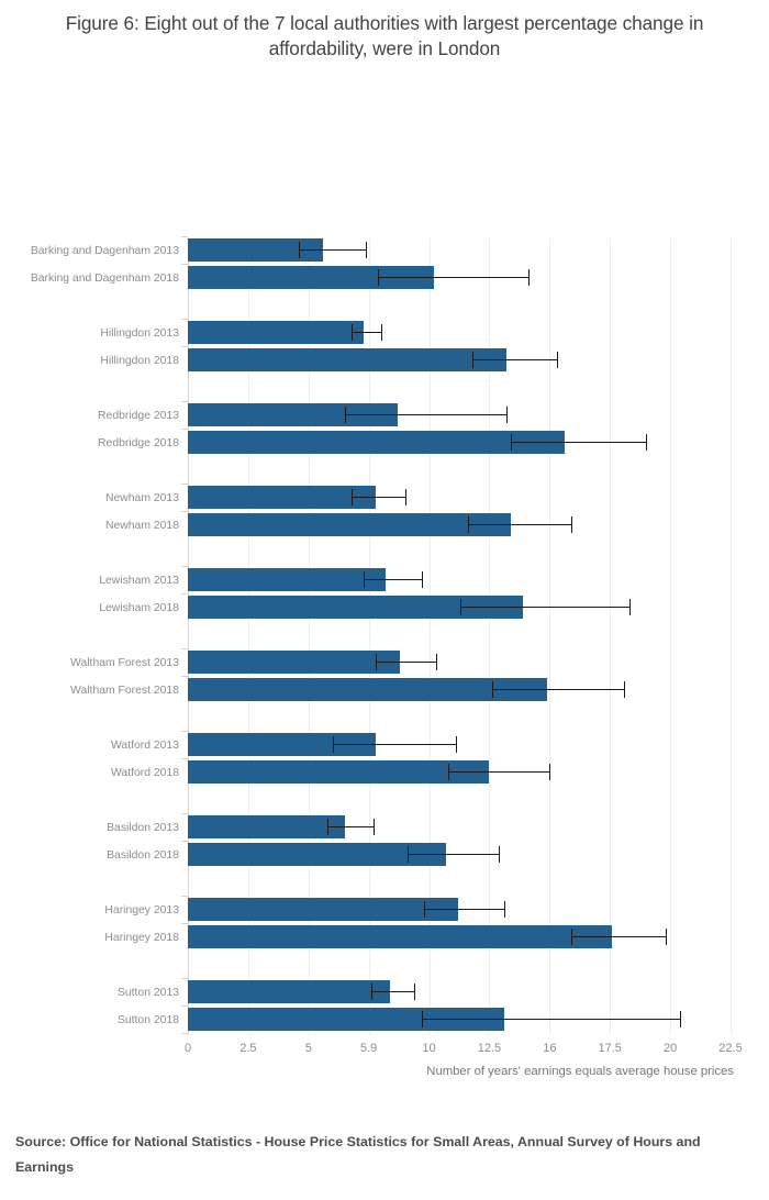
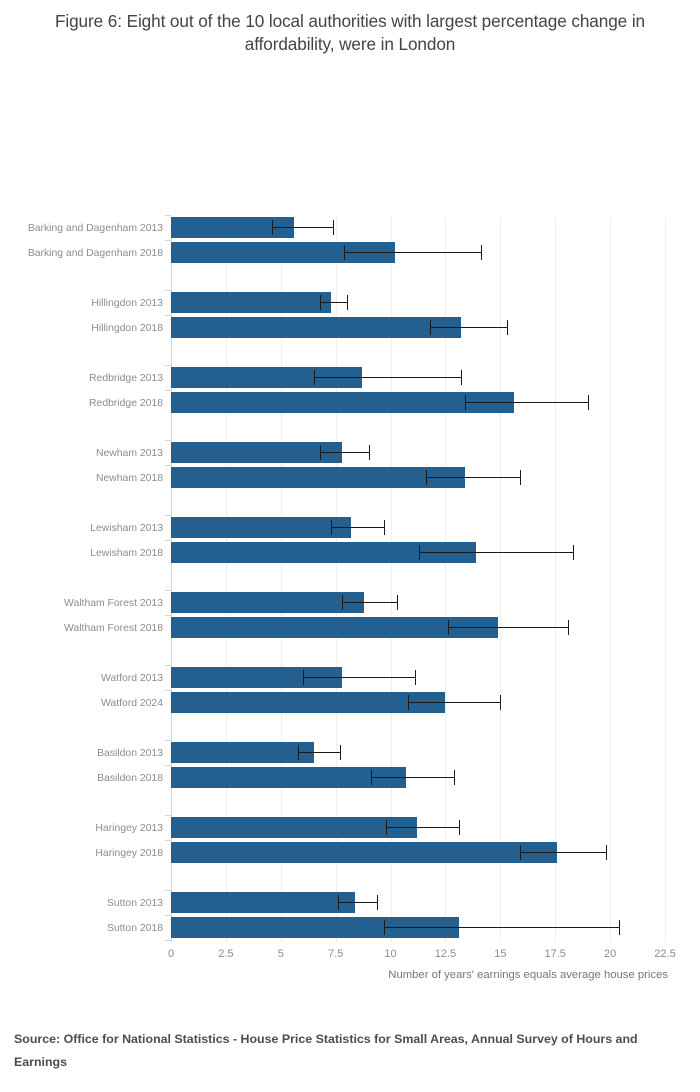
- Figure 6: Eight out of the 7 local authorities with largest percentage change in affordability, were in London
+ Figure 6: Eight out of the 10 local authorities with largest percentage change in affordability, were in London
  Barking and Dagenham 2013
  Barking and Dagenham 2018
  Hillingdon 2013
  Hillingdon 2018
  Redbridge 2013
  Redbridge 2018
  Newham 2013
  Newham 2018
  Lewisham 2013
  Lewisham 2018
  Waltham Forest 2013
  Waltham Forest 2018
  Watford 2013
- Watford 2018
+ Watford 2024
  Basildon 2013
  Basildon 2018
  Haringey 2013
  Haringey 2018
  Sutton 2013
  Sutton 2018
  0
  2.5
  5
- 5.9
+ 7.5
  10
  12.5
- 16
+ 15
  17.5
  20
  22.5
  Number of years' earnings equals average house prices
  Source: Office for National Statistics - House Price Statistics for Small Areas, Annual Survey of Hours and Earnings
